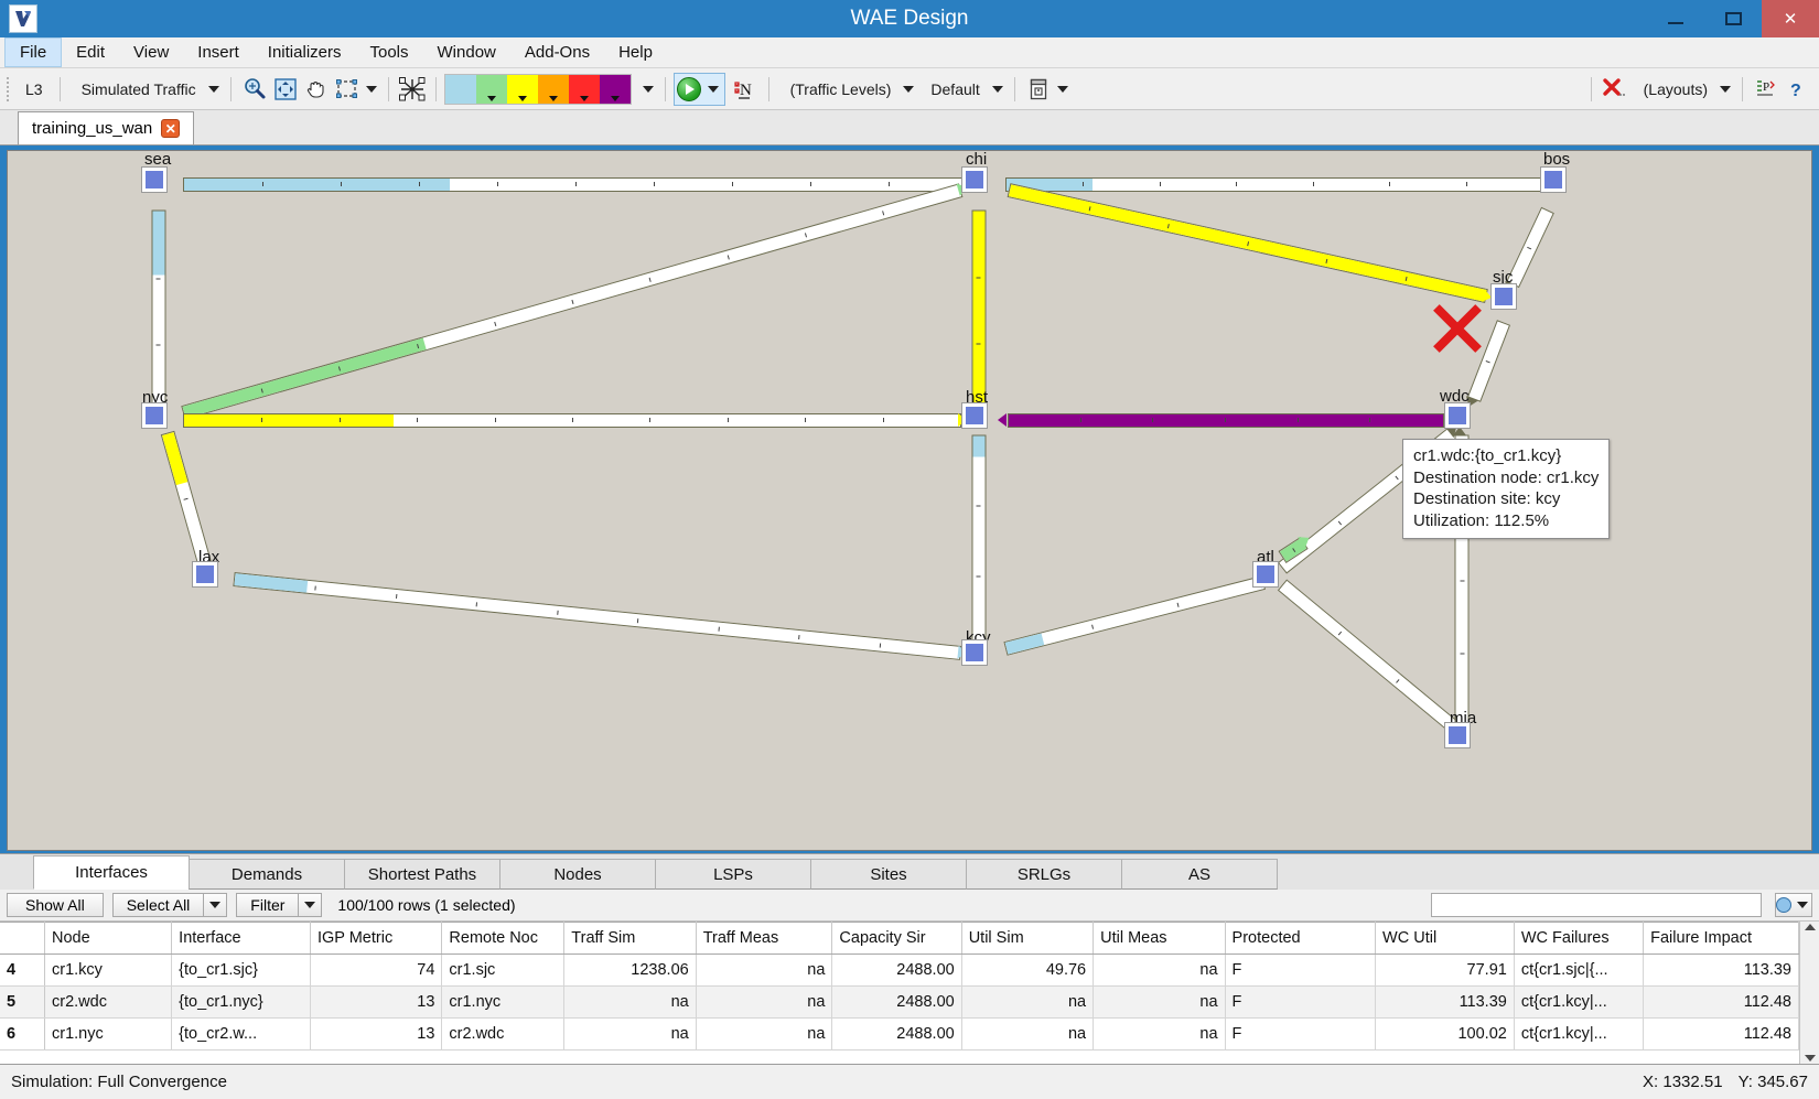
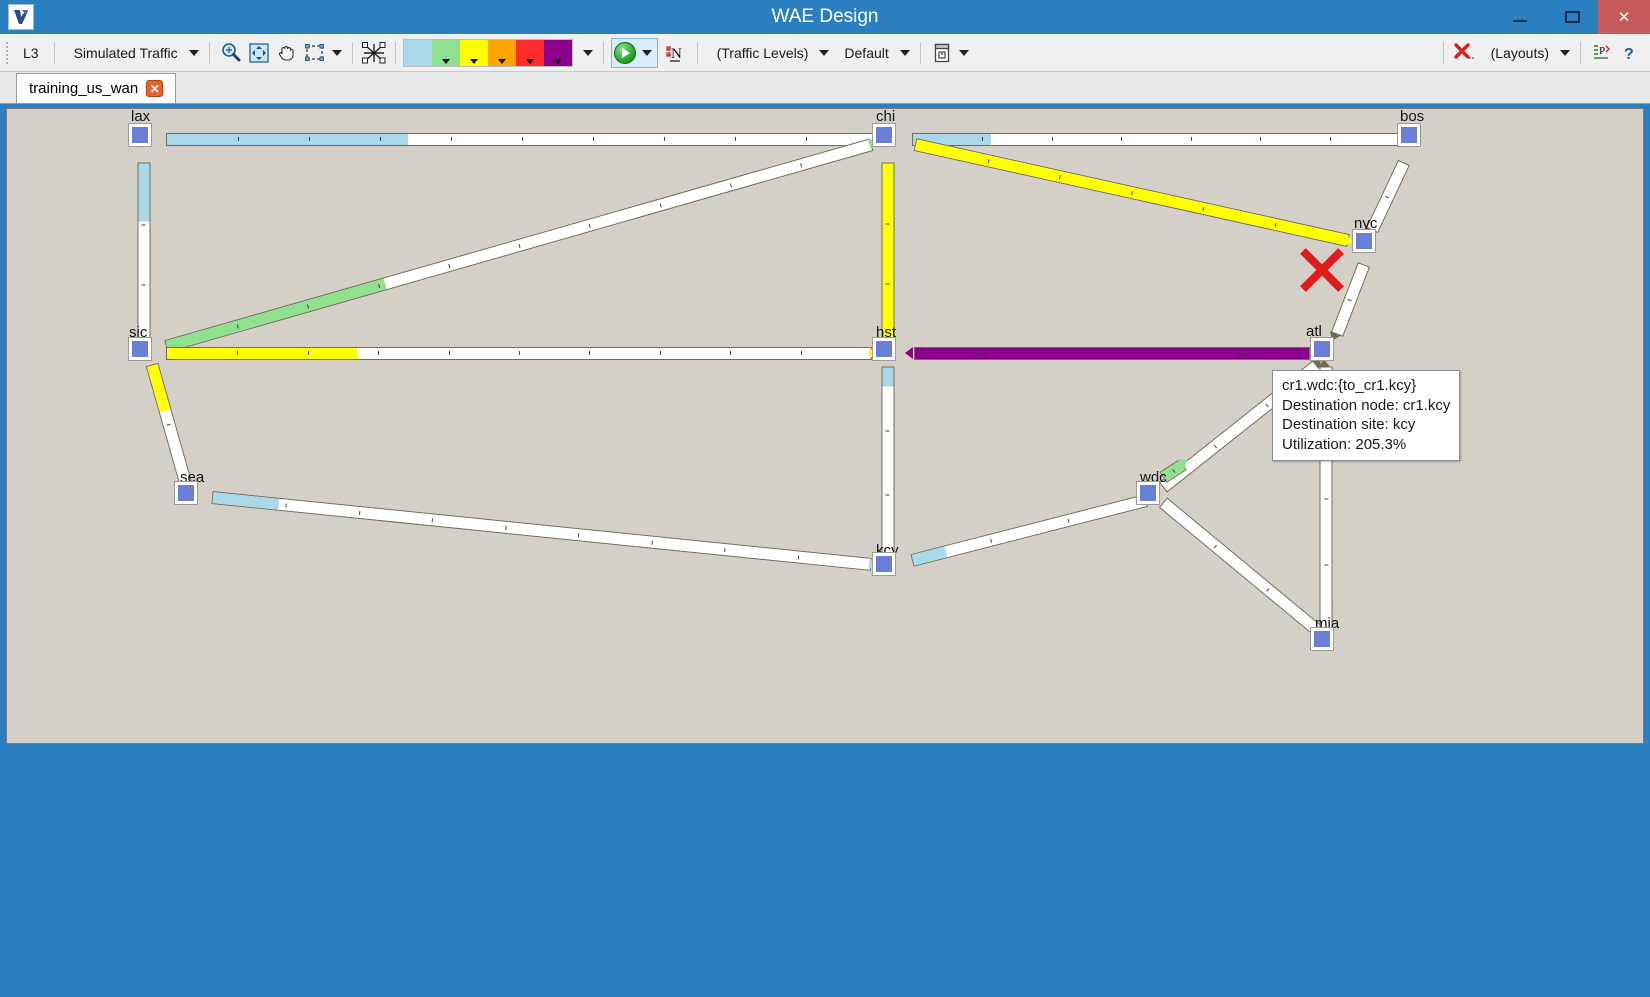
  WAE Design
  ✕
- File
- Edit
- View
- Insert
- Initializers
- Tools
- Window
- Add-Ons
- Help
  L3
  Simulated Traffic
  N
  (Traffic Levels)
  Default
  (Layouts)
  P
  ?
  training_us_wan
  ✕
- sea
+ lax
  chi
  bos
- sjc
+ nyc
- wdc
+ atl
- nyc
+ sjc
  hst
- lax
+ sea
  kcy
- atl
+ wdc
  mia
  cr1.wdc:{to_cr1.kcy}
  Destination node: cr1.kcy
  Destination site: kcy
- Utilization: 112.5%
+ Utilization: 205.3%
- Interfaces
- Demands
- Shortest Paths
- Nodes
- LSPs
- Sites
- SRLGs
- AS
- Show All
- Select All
- Filter
- 100/100 rows (1 selected)
- 	Node	Interface	IGP Metric	Remote Noc	Traff Sim	Traff Meas	Capacity Sir	Util Sim	Util Meas	Protected	WC Util	WC Failures	Failure Impact
- 4	cr1.kcy	{to_cr1.sjc}	74	cr1.sjc	1238.06	na	2488.00	49.76	na	F	77.91	ct{cr1.sjc|{...	113.39
- 5	cr2.wdc	{to_cr1.nyc}	13	cr1.nyc	na	na	2488.00	na	na	F	113.39	ct{cr1.kcy|...	112.48
- 6	cr1.nyc	{to_cr2.w...	13	cr2.wdc	na	na	2488.00	na	na	F	100.02	ct{cr1.kcy|...	112.48
- Simulation: Full Convergence
- X: 1332.51
- Y: 345.67
